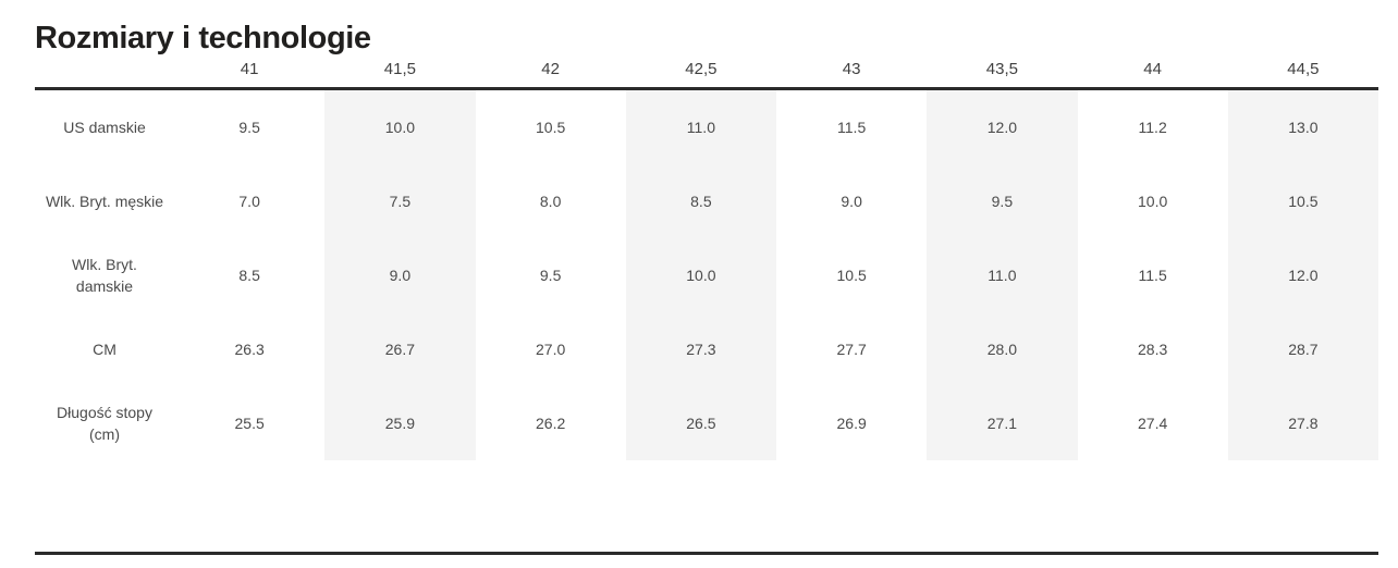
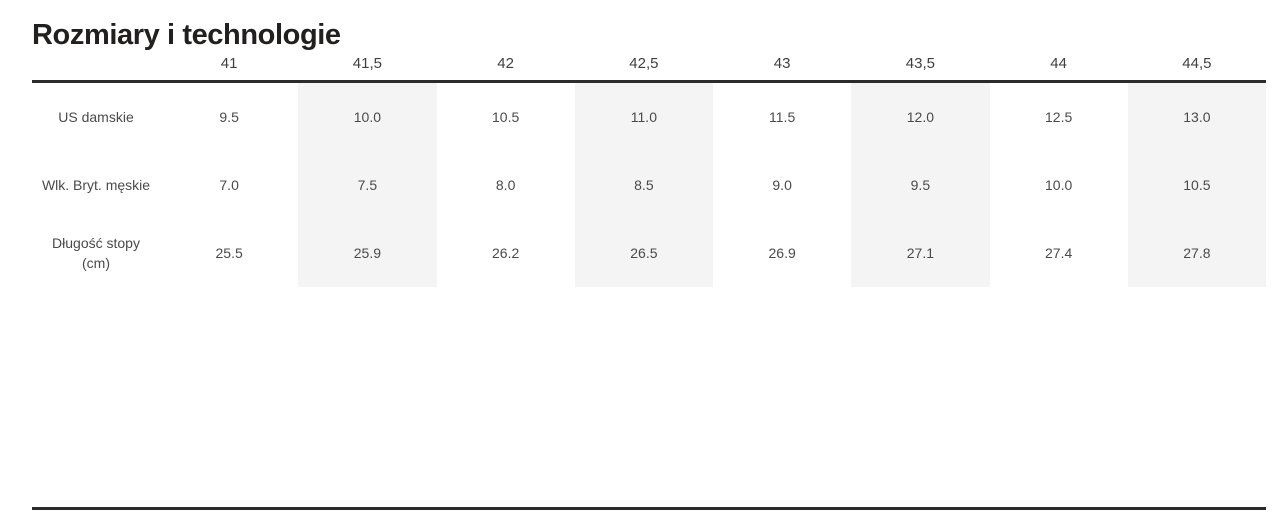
  Rozmiary i technologie
  	41	41,5	42	42,5	43	43,5	44	44,5
- US damskie	9.5	10.0	10.5	11.0	11.5	12.0	11.2	13.0
+ US damskie	9.5	10.0	10.5	11.0	11.5	12.0	12.5	13.0
  Wlk. Bryt. męskie	7.0	7.5	8.0	8.5	9.0	9.5	10.0	10.5
- Wlk. Bryt. damskie	8.5	9.0	9.5	10.0	10.5	11.0	11.5	12.0
- CM	26.3	26.7	27.0	27.3	27.7	28.0	28.3	28.7
  Długość stopy (cm)	25.5	25.9	26.2	26.5	26.9	27.1	27.4	27.8
